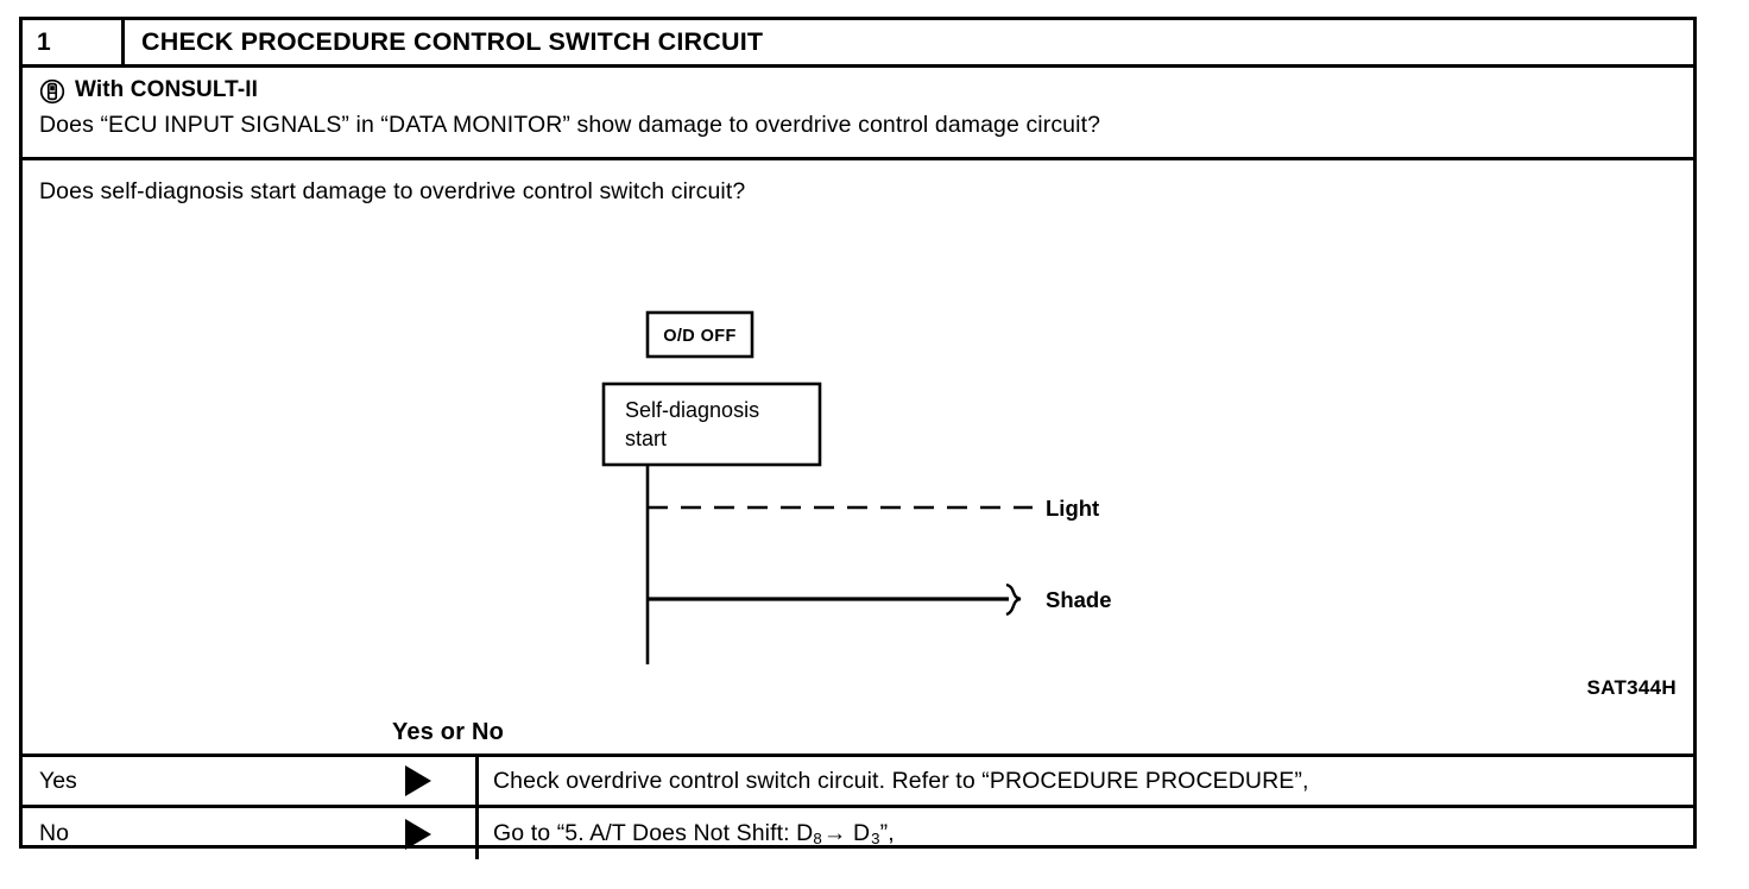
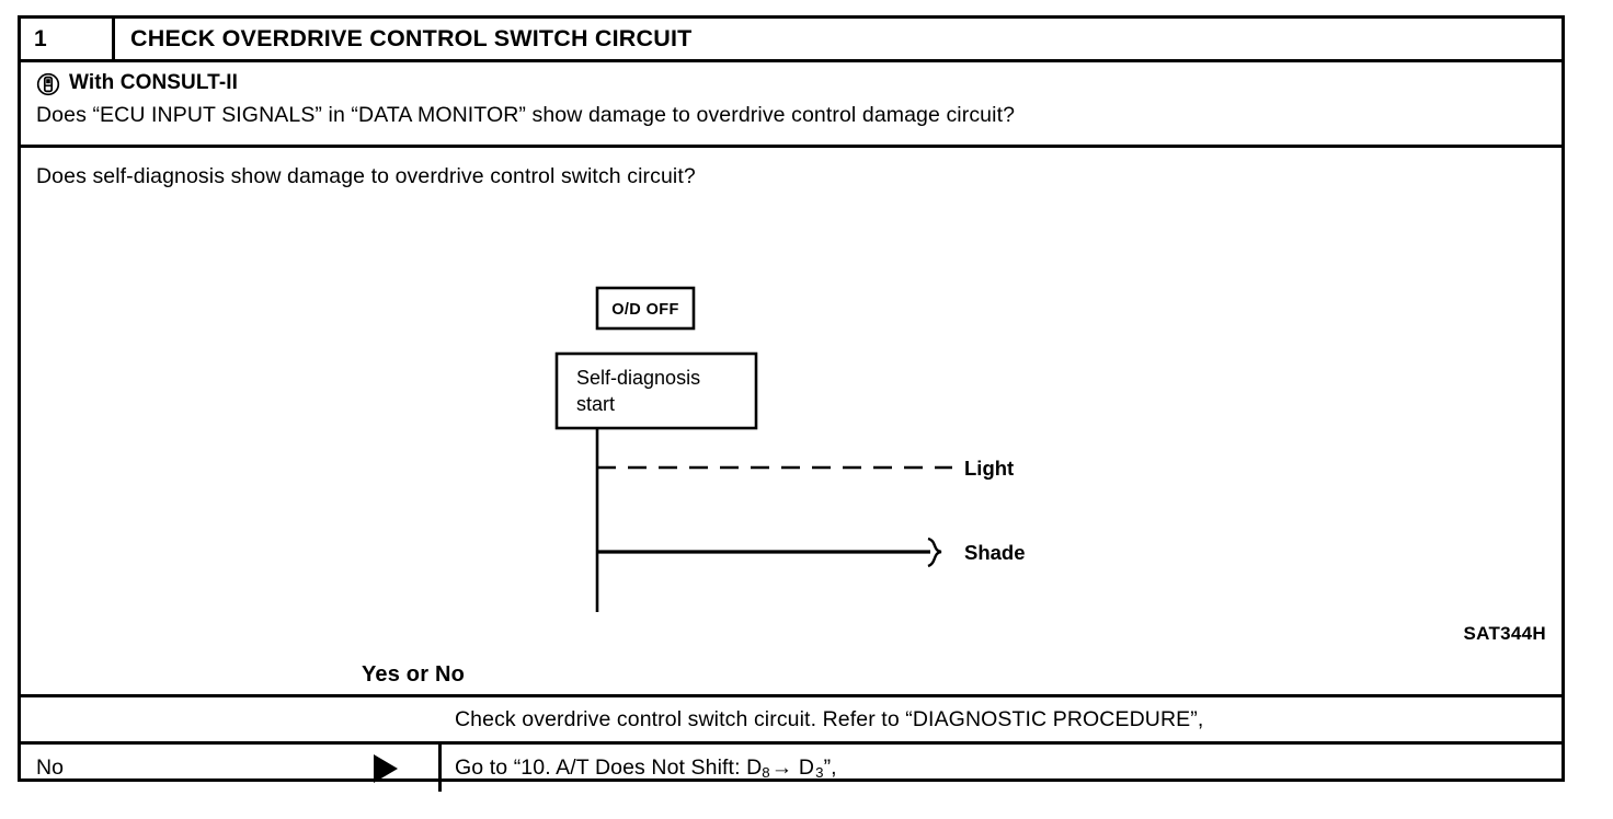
  1
- CHECK PROCEDURE CONTROL SWITCH CIRCUIT
+ CHECK OVERDRIVE CONTROL SWITCH CIRCUIT
  With CONSULT-II
  Does “ECU INPUT SIGNALS” in “DATA MONITOR” show damage to overdrive control damage circuit?
- Does self-diagnosis start damage to overdrive control switch circuit?
+ Does self-diagnosis show damage to overdrive control switch circuit?
  O/D OFF
  Self-diagnosis
  start
  Light
  Shade
  SAT344H
  Yes or No
- Yes
- Check overdrive control switch circuit. Refer to “PROCEDURE PROCEDURE”,
+ Check overdrive control switch circuit. Refer to “DIAGNOSTIC PROCEDURE”,
  No
- Go to “5. A/T Does Not Shift: D
+ Go to “10. A/T Does Not Shift: D
  8
  → D
  3
  ”,
